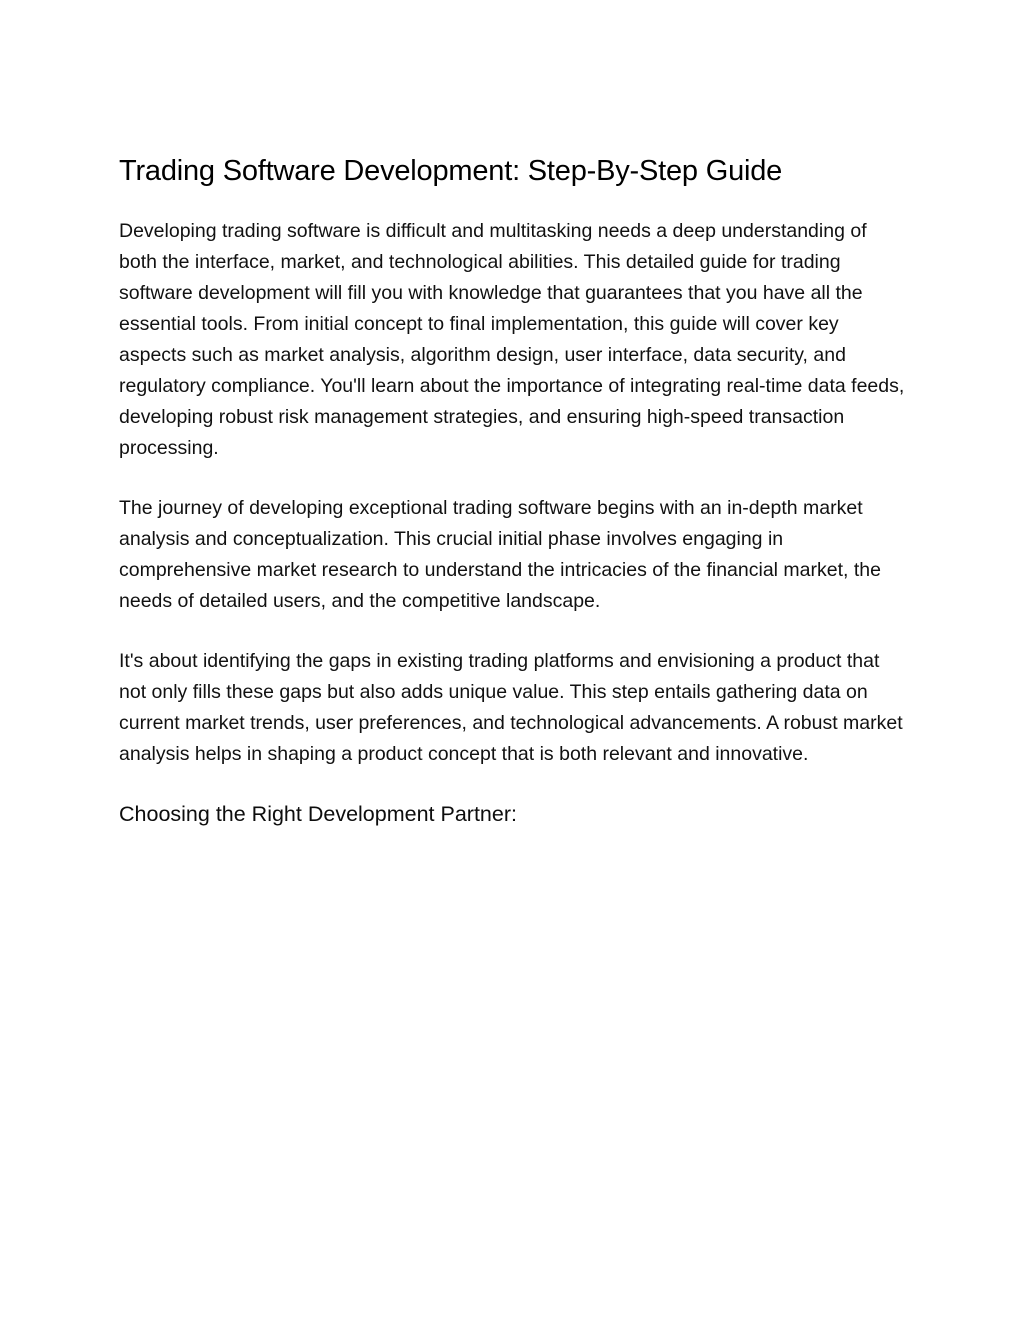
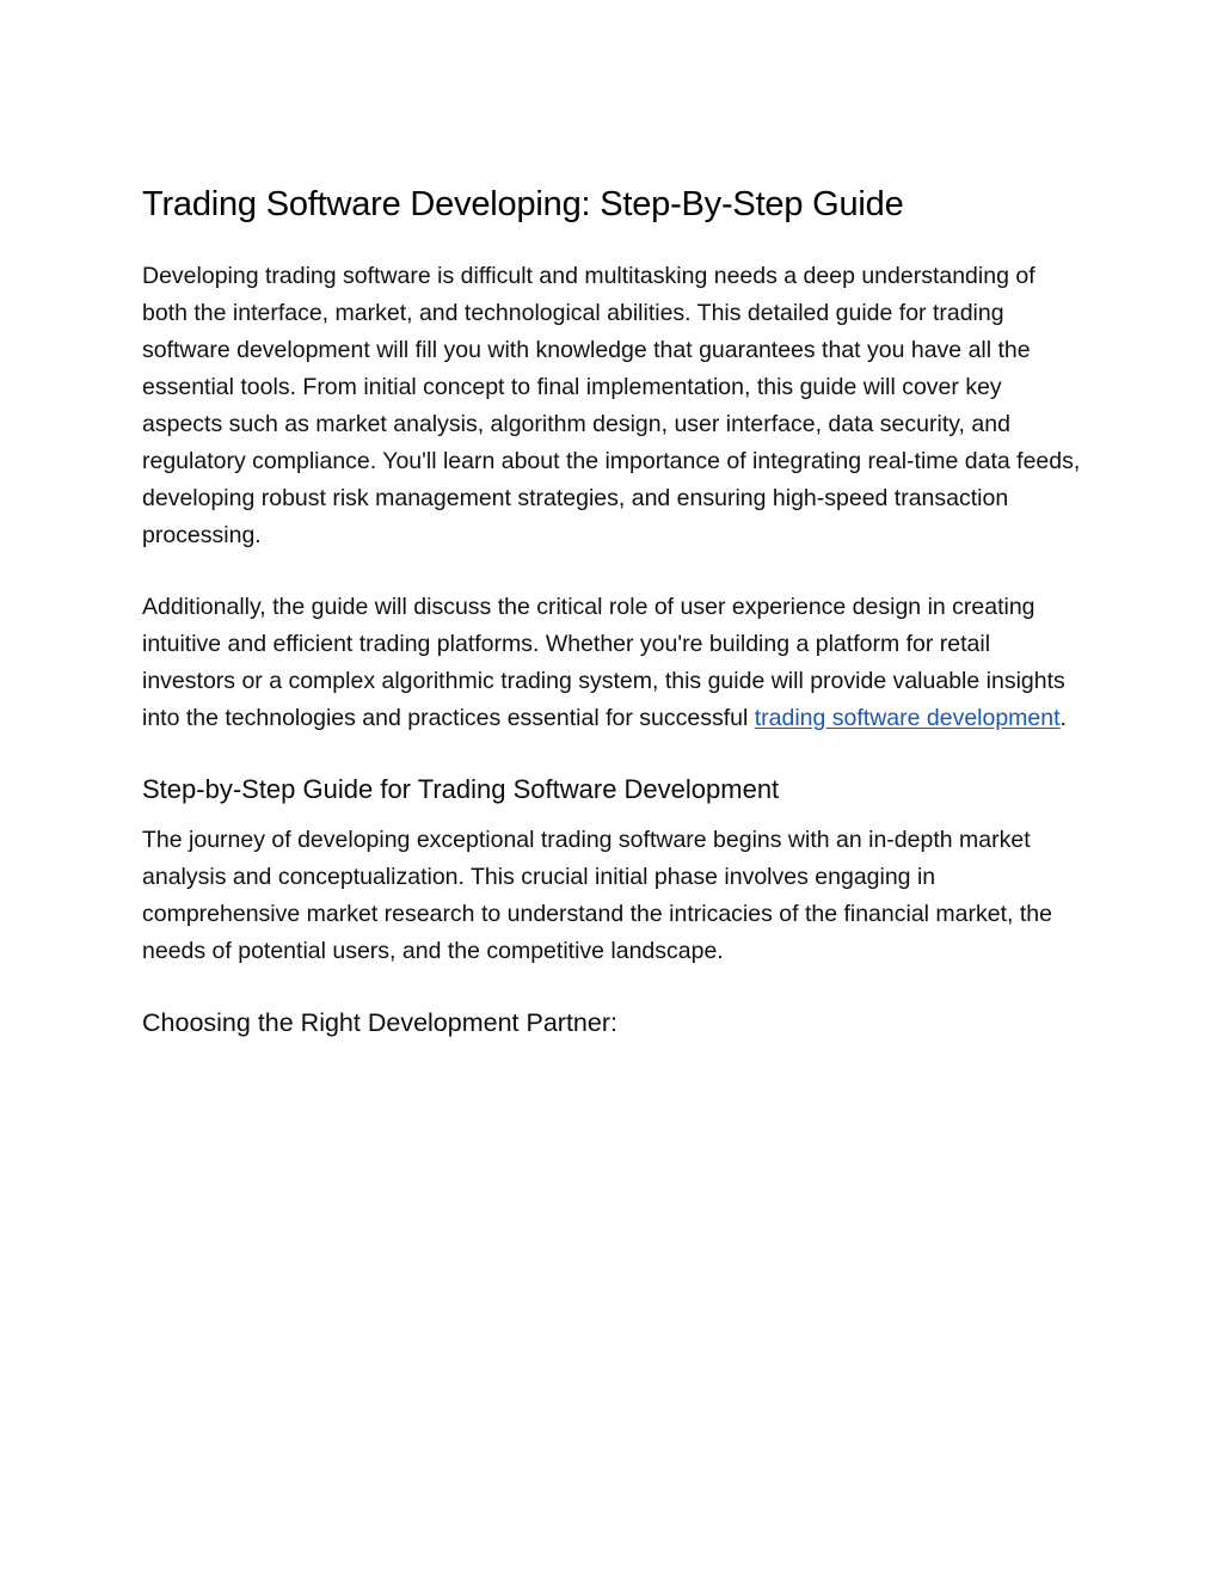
- Trading Software Development: Step-By-Step Guide
+ Trading Software Developing: Step-By-Step Guide
  Developing trading software is difficult and multitasking needs a deep understanding of both the interface, market, and technological abilities. This detailed guide for trading software development will fill you with knowledge that guarantees that you have all the essential tools. From initial concept to final implementation, this guide will cover key aspects such as market analysis, algorithm design, user interface, data security, and regulatory compliance. You'll learn about the importance of integrating real-time data feeds, developing robust risk management strategies, and ensuring high-speed transaction processing.
+ Additionally, the guide will discuss the critical role of user experience design in creating intuitive and efficient trading platforms. Whether you're building a platform for retail investors or a complex algorithmic trading system, this guide will provide valuable insights into the technologies and practices essential for successful trading software development.
+ Step-by-Step Guide for Trading Software Development
- The journey of developing exceptional trading software begins with an in-depth market analysis and conceptualization. This crucial initial phase involves engaging in comprehensive market research to understand the intricacies of the financial market, the needs of detailed users, and the competitive landscape.
+ The journey of developing exceptional trading software begins with an in-depth market analysis and conceptualization. This crucial initial phase involves engaging in comprehensive market research to understand the intricacies of the financial market, the needs of potential users, and the competitive landscape.
- It's about identifying the gaps in existing trading platforms and envisioning a product that not only fills these gaps but also adds unique value. This step entails gathering data on current market trends, user preferences, and technological advancements. A robust market analysis helps in shaping a product concept that is both relevant and innovative.
  Choosing the Right Development Partner:
